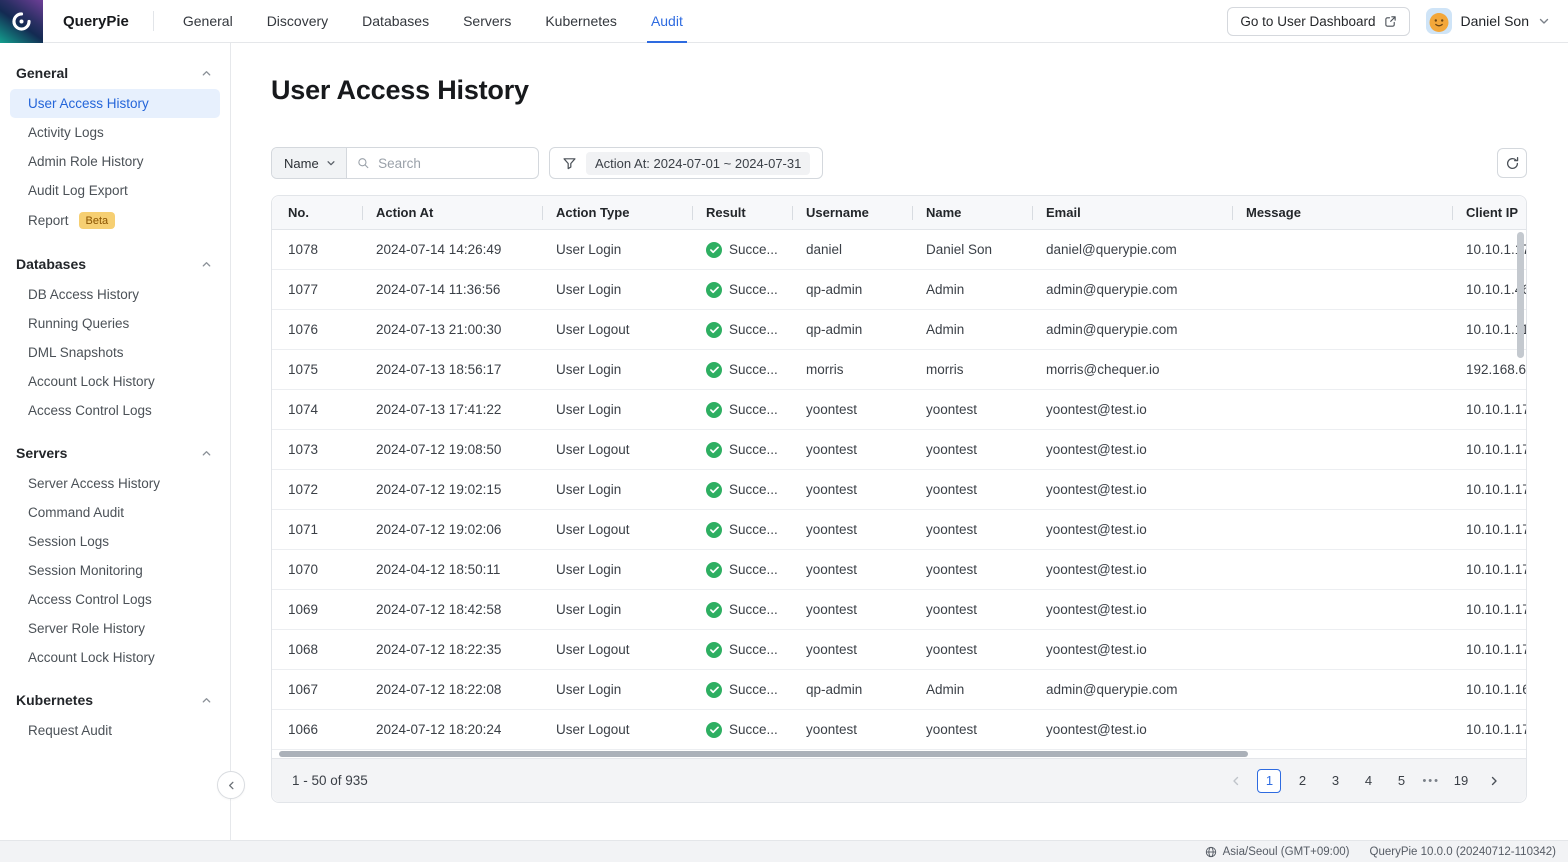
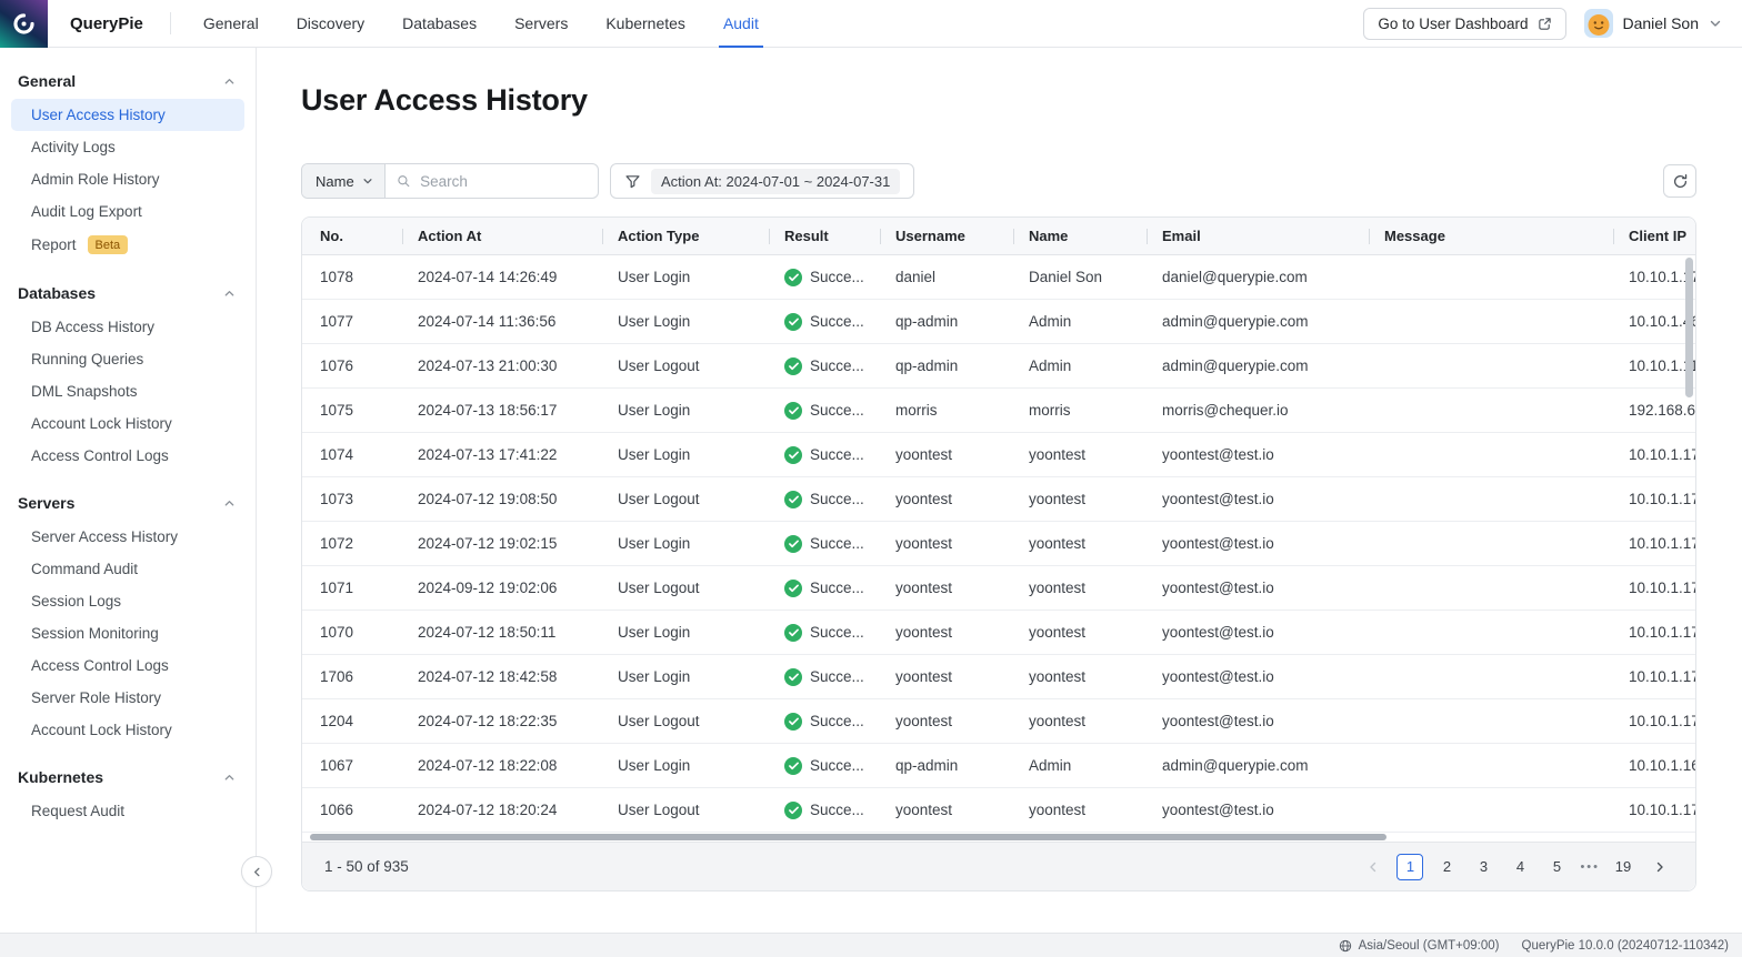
  QueryPie
  General
  Discovery
  Databases
  Servers
  Kubernetes
  Audit
  Go to User Dashboard
  Daniel Son
  General
  User Access History
  Activity Logs
  Admin Role History
  Audit Log Export
  Report
  Beta
  Databases
  DB Access History
  Running Queries
  DML Snapshots
  Account Lock History
  Access Control Logs
  Servers
  Server Access History
  Command Audit
  Session Logs
  Session Monitoring
  Access Control Logs
  Server Role History
  Account Lock History
  Kubernetes
  Request Audit
  User Access History
  Name
  Search
  Action At: 2024-07-01 ~ 2024-07-31
  No.
  Action At
  Action Type
  Result
  Username
  Name
  Email
  Message
  Client IP
  1078
  2024-07-14 14:26:49
  User Login
  Succe...
  daniel
  Daniel Son
  daniel@querypie.com
  10.10.1.
  1077
  2024-07-14 11:36:56
  User Login
  Succe...
  qp-admin
  Admin
  admin@querypie.com
  10.10.1.
  1076
  2024-07-13 21:00:30
  User Logout
  Succe...
  qp-admin
  Admin
  admin@querypie.com
  10.10.1.1
  1075
  2024-07-13 18:56:17
  User Login
  Succe...
  morris
  morris
  morris@chequer.io
  192.168.6
  1074
  2024-07-13 17:41:22
  User Login
  Succe...
  yoontest
  yoontest
  yoontest@test.io
  10.10.1.1
  1073
  2024-07-12 19:08:50
  User Logout
  Succe...
  yoontest
  yoontest
  yoontest@test.io
  10.10.1.1
  1072
  2024-07-12 19:02:15
  User Login
  Succe...
  yoontest
  yoontest
  yoontest@test.io
  10.10.1.1
  1071
- 2024-07-12 19:02:06
+ 2024-09-12 19:02:06
  User Logout
  Succe...
  yoontest
  yoontest
  yoontest@test.io
  10.10.1.1
  1070
- 2024-04-12 18:50:11
+ 2024-07-12 18:50:11
  User Login
  Succe...
  yoontest
  yoontest
  yoontest@test.io
  10.10.1.1
- 1069
+ 1706
  2024-07-12 18:42:58
  User Login
  Succe...
  yoontest
  yoontest
  yoontest@test.io
  10.10.1.1
- 1068
+ 1204
  2024-07-12 18:22:35
  User Logout
  Succe...
  yoontest
  yoontest
  yoontest@test.io
  10.10.1.1
  1067
  2024-07-12 18:22:08
  User Login
  Succe...
  qp-admin
  Admin
  admin@querypie.com
  10.10.1.1
  1066
  2024-07-12 18:20:24
  User Logout
  Succe...
  yoontest
  yoontest
  yoontest@test.io
  10.10.1.1
  1 - 50 of 935
  1
  2
  3
  4
  5
  •••
  19
  Asia/Seoul (GMT+09:00)
  QueryPie 10.0.0 (20240712-110342)
